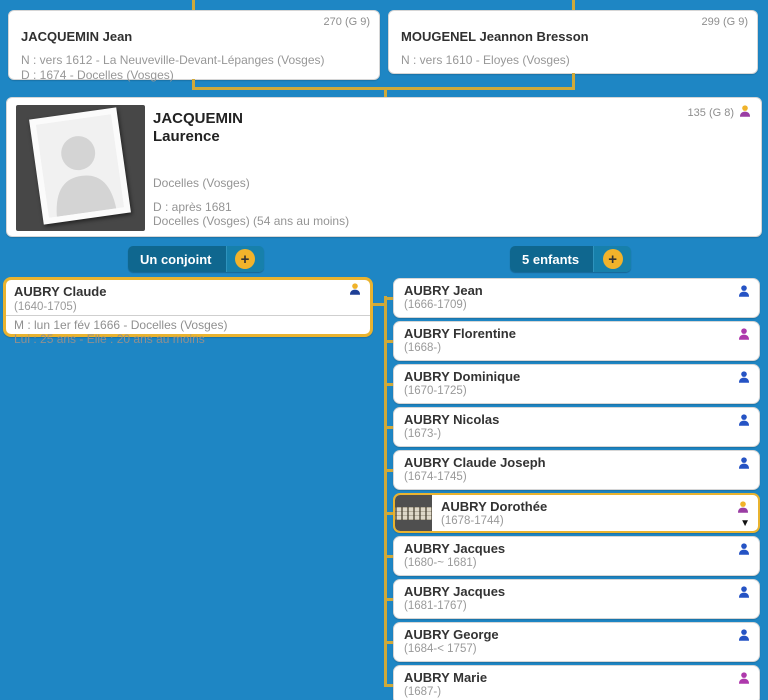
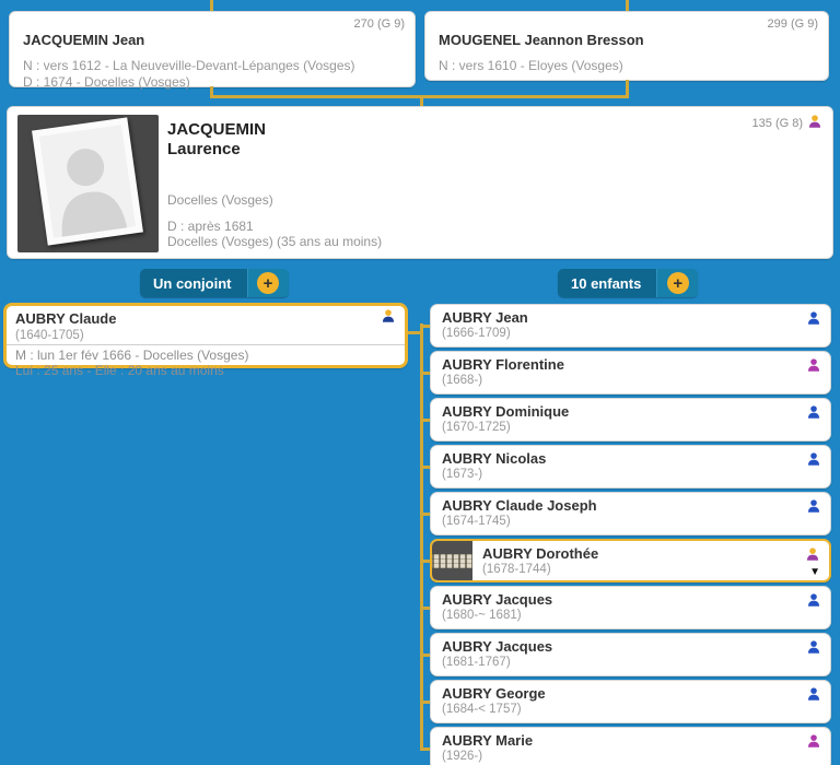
  270 (G 9)
  JACQUEMIN Jean
  N : vers 1612 - La Neuveville-Devant-Lépanges (Vosges)
  D : 1674 - Docelles (Vosges)
  299 (G 9)
  MOUGENEL Jeannon Bresson
  N : vers 1610 - Eloyes (Vosges)
  135 (G 8)
  JACQUEMIN
  Laurence
  Docelles (Vosges)
  D : après 1681
- Docelles (Vosges) (54 ans au moins)
+ Docelles (Vosges) (35 ans au moins)
  Un conjoint
  +
- 5 enfants
+ 10 enfants
  +
  AUBRY Claude
  (1640-1705)
  M : lun 1er fév 1666 - Docelles (Vosges)
  Lui : 25 ans - Elle : 20 ans au moins
  AUBRY Jean
  (1666-1709)
  AUBRY Florentine
  (1668-)
  AUBRY Dominique
  (1670-1725)
  AUBRY Nicolas
  (1673-)
  AUBRY Claude Joseph
  (1674-1745)
  AUBRY Dorothée
  (1678-1744)
  ▼
  AUBRY Jacques
  (1680-~ 1681)
  AUBRY Jacques
  (1681-1767)
  AUBRY George
  (1684-< 1757)
  AUBRY Marie
- (1687-)
+ (1926-)
